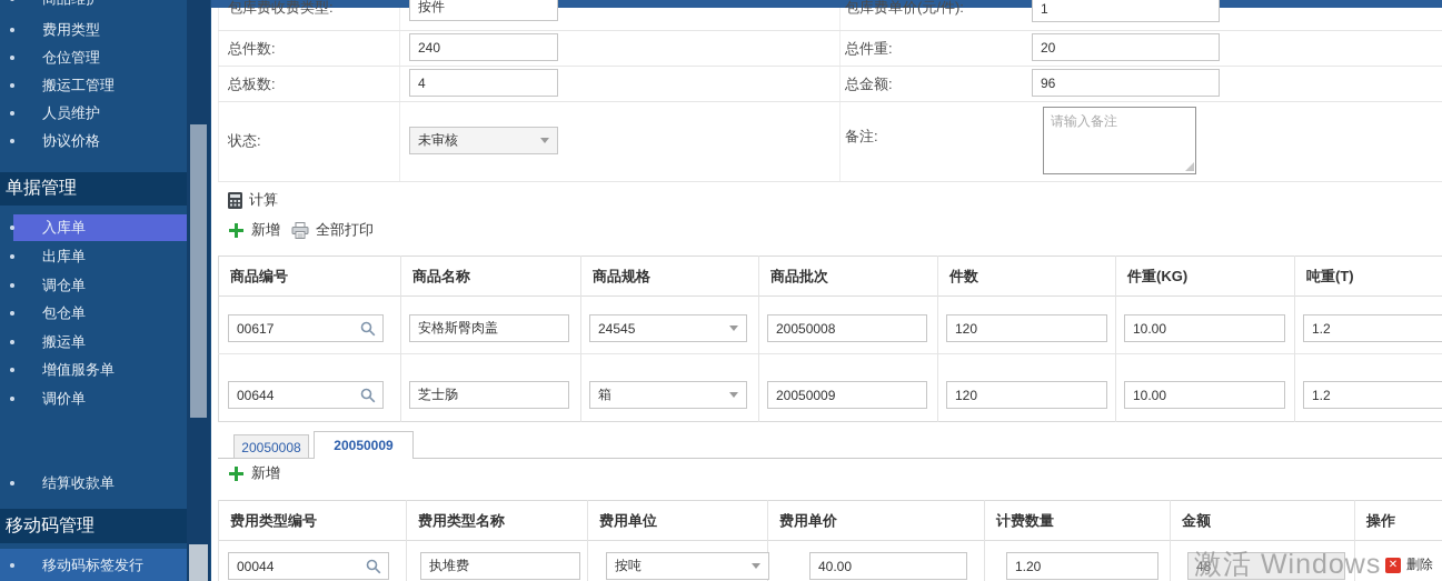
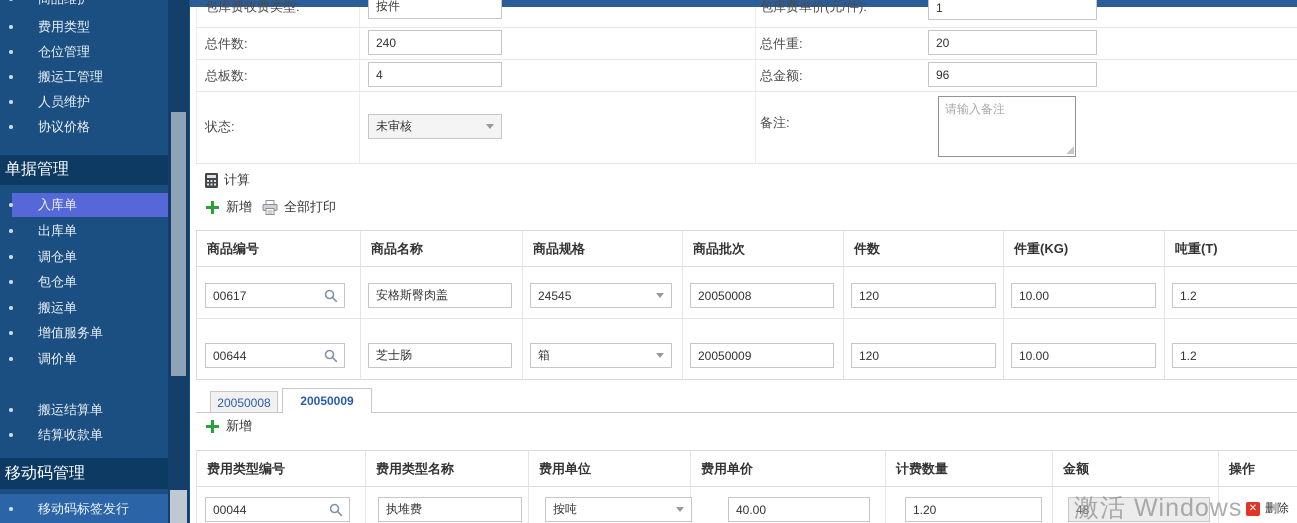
  费用类型
  仓位管理
  搬运工管理
  人员维护
  协议价格
  单据管理
  入库单
  出库单
  调仓单
  包仓单
  搬运单
  增值服务单
  调价单
+ 搬运结算单
  结算收款单
  移动码管理
  移动码标签发行
  包库费收费类型:
  按件
  包库费单价(元/件):
  1
  总件数:
  240
  总件重:
  20
  总板数:
  4
  总金额:
  96
  状态:
  未审核
  备注:
  请输入备注
  计算
  新增
  全部打印
  商品编号
  商品名称
  商品规格
  商品批次
  件数
  件重(KG)
  吨重(T)
  00617
  安格斯臀肉盖
  24545
  20050008
  120
  10.00
  1.2
  00644
  芝士肠
  箱
  20050009
  120
  10.00
  1.2
  20050008
  20050009
  新增
  费用类型编号
  费用类型名称
  费用单位
  费用单价
  计费数量
  金额
  操作
  00044
  执堆费
  按吨
  40.00
  1.20
  48
  ✕
  删除
  激活 Windows
